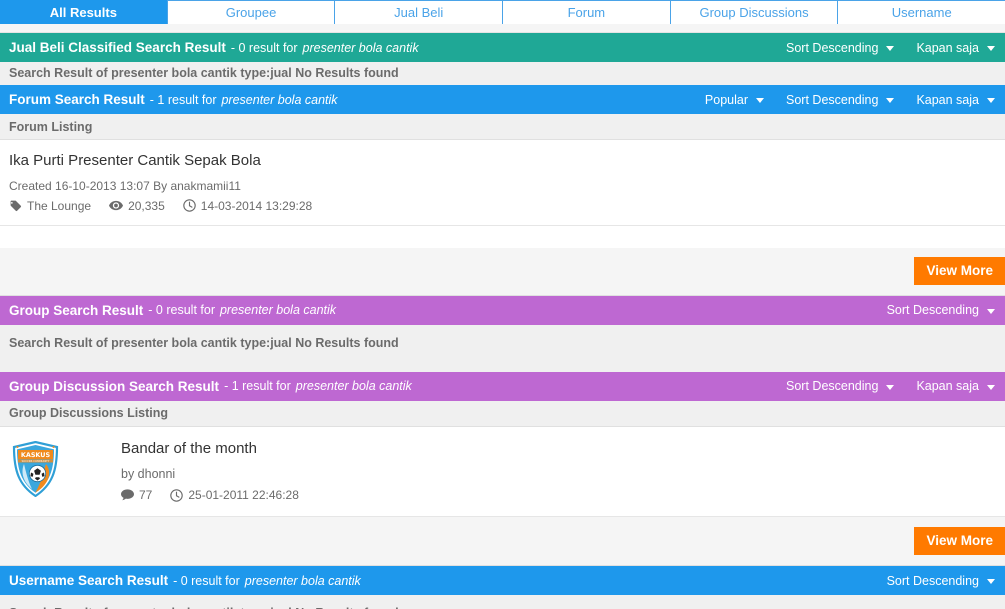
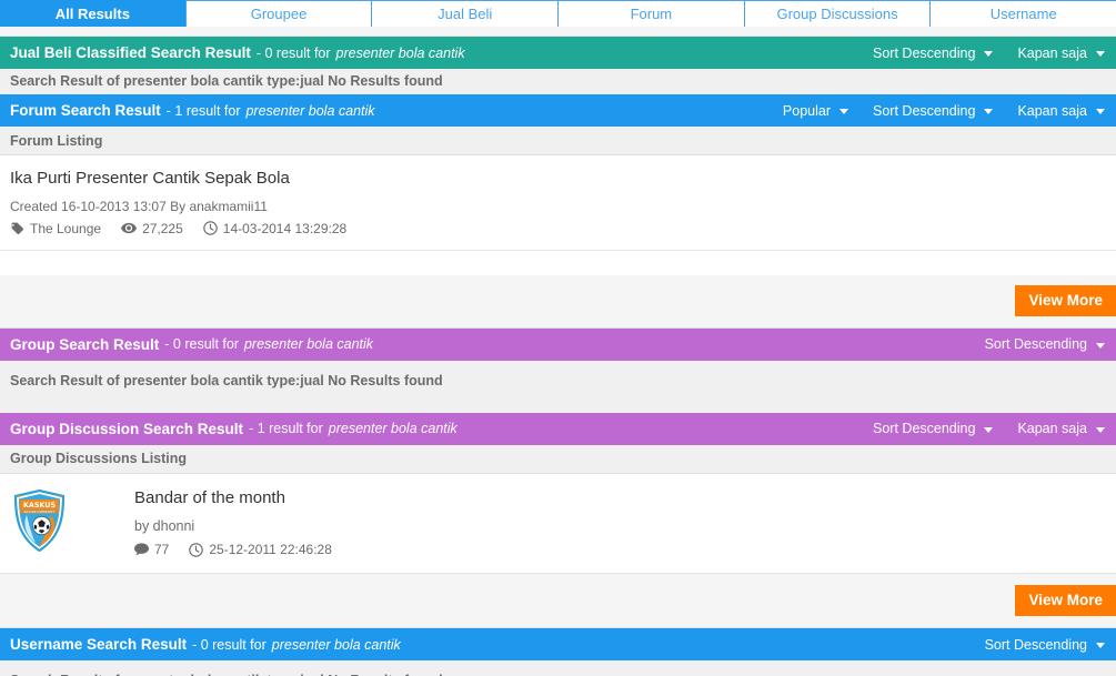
  All Results
  Groupee
  Jual Beli
  Forum
  Group Discussions
  Username
  Jual Beli Classified Search Result
  - 0 result for
  presenter bola cantik
  Sort Descending
  Kapan saja
  Search Result of presenter bola cantik type:jual No Results found
  Forum Search Result
  - 1 result for
  presenter bola cantik
  Popular
  Sort Descending
  Kapan saja
  Forum Listing
  Ika Purti Presenter Cantik Sepak Bola
  Created 16-10-2013 13:07 By anakmamii11
  The Lounge
- 20,335
+ 27,225
  14-03-2014 13:29:28
  View More
  Group Search Result
  - 0 result for
  presenter bola cantik
  Sort Descending
  Search Result of presenter bola cantik type:jual No Results found
  Group Discussion Search Result
  - 1 result for
  presenter bola cantik
  Sort Descending
  Kapan saja
  Group Discussions Listing
  KASKUS
  Bandar of the month
  by dhonni
  77
- 25-01-2011 22:46:28
+ 25-12-2011 22:46:28
  View More
  Username Search Result
  - 0 result for
  presenter bola cantik
  Sort Descending
